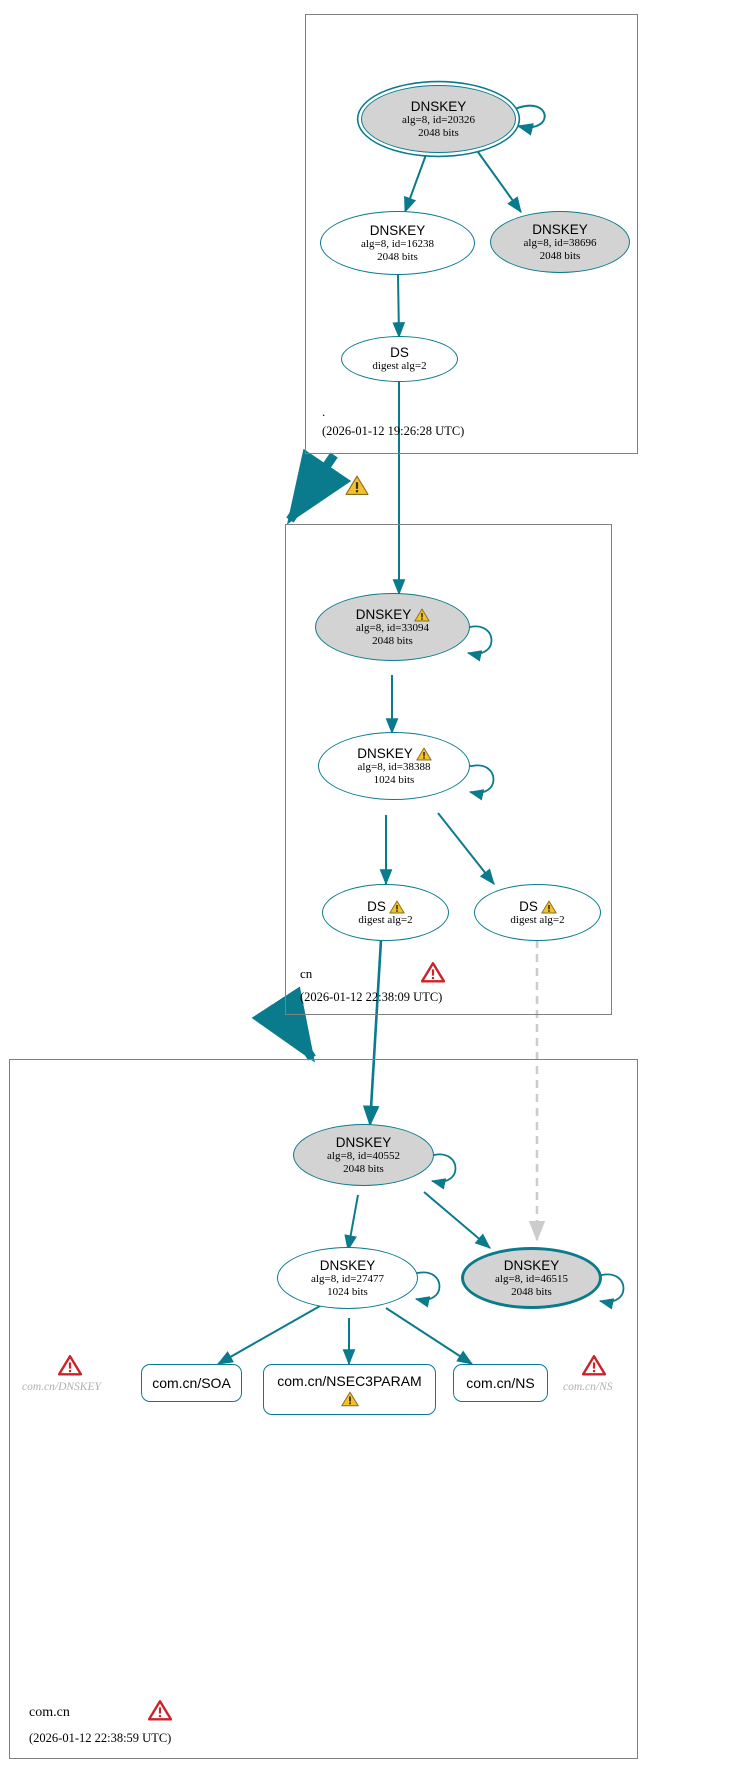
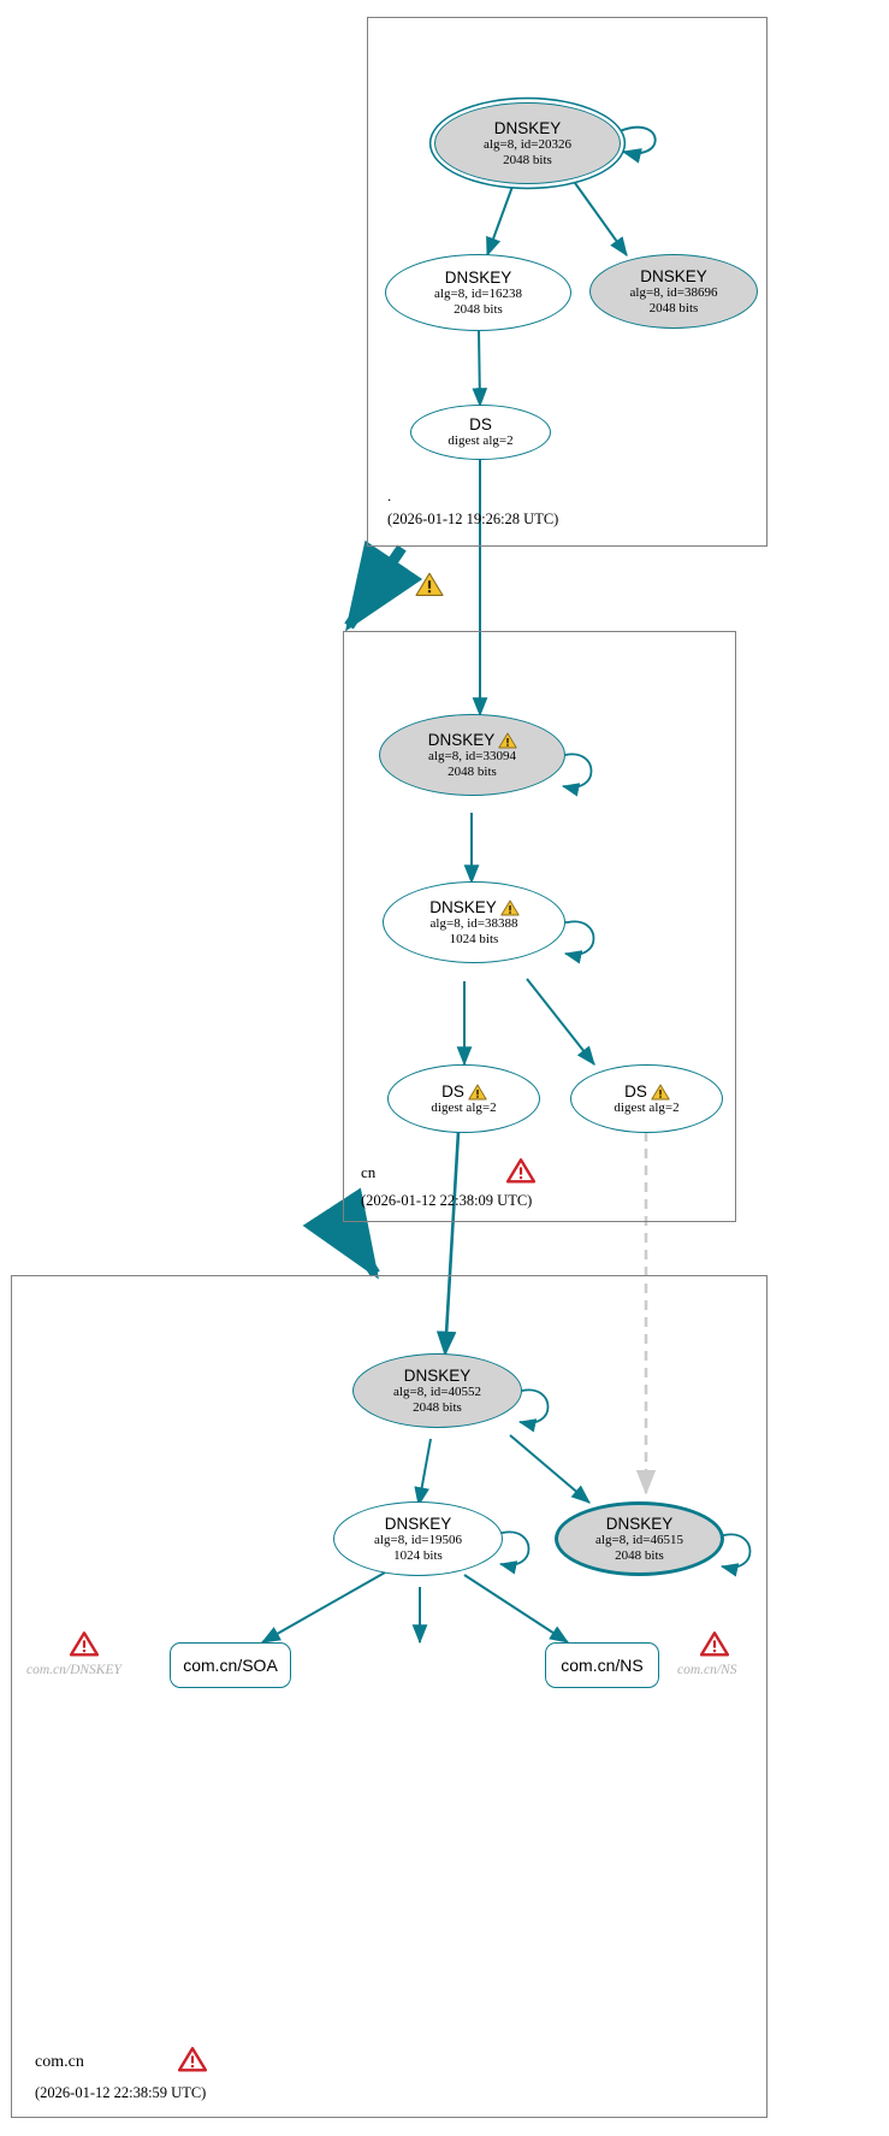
  DNSKEY
  alg=8, id=20326
  2048 bits
  DNSKEY
  alg=8, id=16238
  2048 bits
  DNSKEY
  alg=8, id=38696
  2048 bits
  DS
  digest alg=2
  .
  (2026-01-12 19:26:28 UTC)
  DNSKEY
  alg=8, id=33094
  2048 bits
  DNSKEY
  alg=8, id=38388
  1024 bits
  DS
  digest alg=2
  DS
  digest alg=2
  cn
  (2026-01-12 22:38:09 UTC)
  DNSKEY
  alg=8, id=40552
  2048 bits
  DNSKEY
- alg=8, id=27477
+ alg=8, id=19506
  1024 bits
  DNSKEY
  alg=8, id=46515
  2048 bits
  com.cn/SOA
- com.cn/NSEC3PARAM
  com.cn/NS
  com.cn/DNSKEY
  com.cn/NS
  com.cn
  (2026-01-12 22:38:59 UTC)
